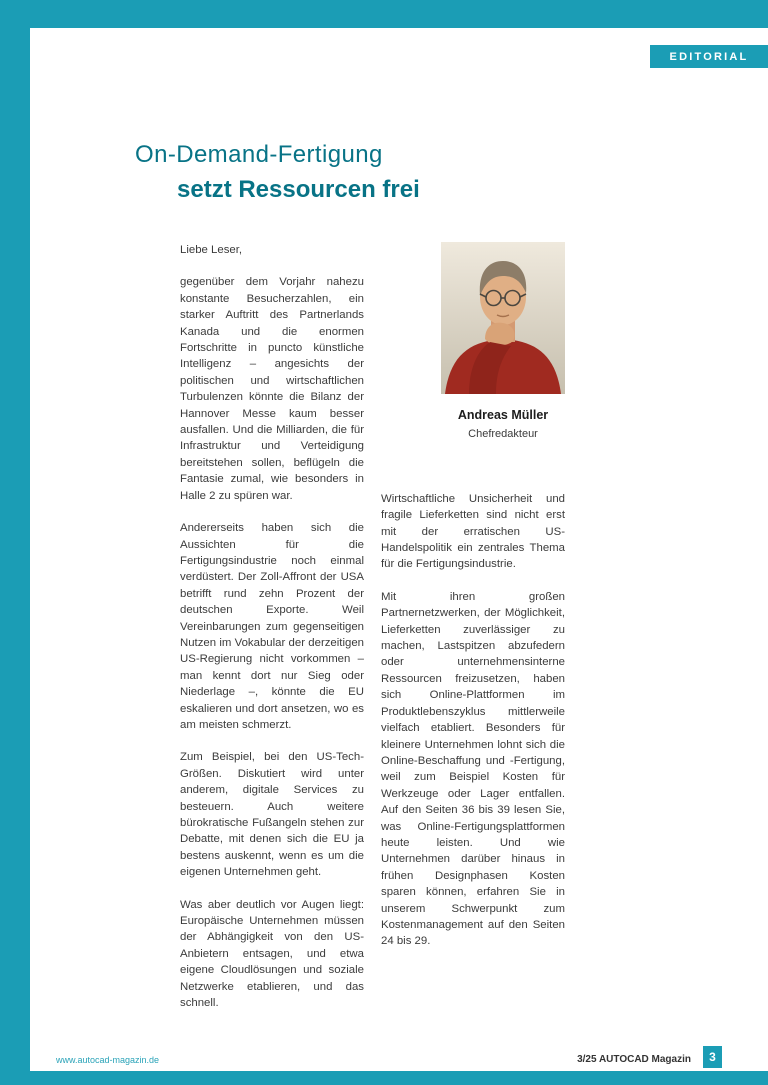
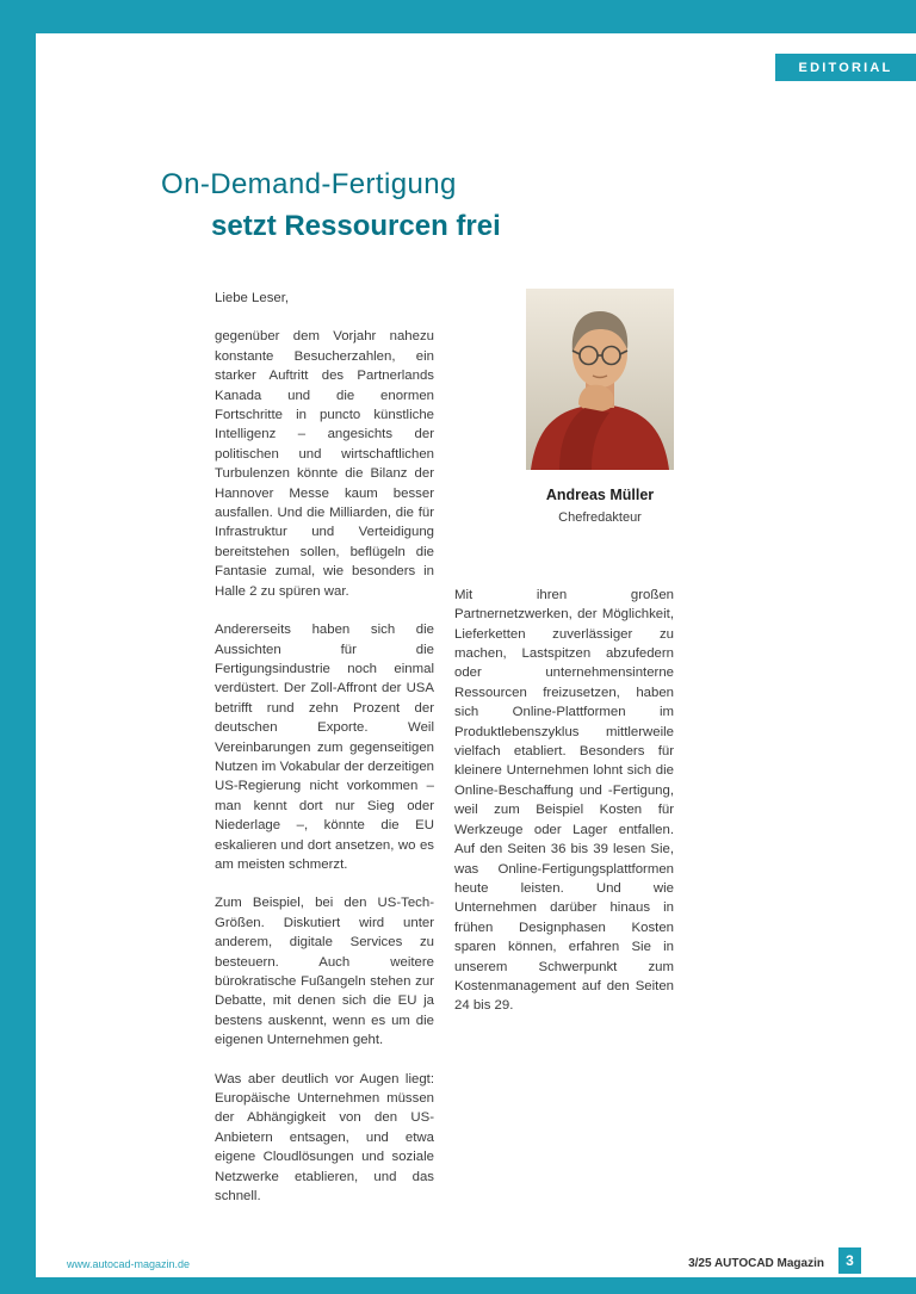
  EDITORIAL
  On-Demand-Fertigung
  setzt Ressourcen frei
  Liebe Leser,
  gegenüber dem Vorjahr nahezu konstante Besucherzahlen, ein starker Auftritt des Partnerlands Kanada und die enormen Fortschritte in puncto künstliche Intelligenz – angesichts der politischen und wirtschaftlichen Turbulenzen könnte die Bilanz der Hannover Messe kaum besser ausfallen. Und die Milliarden, die für Infrastruktur und Verteidigung bereitstehen sollen, beflügeln die Fantasie zumal, wie besonders in Halle 2 zu spüren war.
  Andererseits haben sich die Aussichten für die Fertigungsindustrie noch einmal verdüstert. Der Zoll-Affront der USA betrifft rund zehn Prozent der deutschen Exporte. Weil Vereinbarungen zum gegenseitigen Nutzen im Vokabular der derzeitigen US-Regierung nicht vorkommen – man kennt dort nur Sieg oder Niederlage –, könnte die EU eskalieren und dort ansetzen, wo es am meisten schmerzt.
  Zum Beispiel, bei den US-Tech-Größen. Diskutiert wird unter anderem, digitale Services zu besteuern. Auch weitere bürokratische Fußangeln stehen zur Debatte, mit denen sich die EU ja bestens auskennt, wenn es um die eigenen Unternehmen geht.
  Was aber deutlich vor Augen liegt: Europäische Unternehmen müssen der Abhängigkeit von den US-Anbietern entsagen, und etwa eigene Cloudlösungen und soziale Netzwerke etablieren, und das schnell.
  Andreas Müller
  Chefredakteur
- Wirtschaftliche Unsicherheit und fragile Lieferketten sind nicht erst mit der erratischen US-Handelspolitik ein zentrales Thema für die Fertigungsindustrie.
  Mit ihren großen Partnernetzwerken, der Möglichkeit, Lieferketten zuverlässiger zu machen, Lastspitzen abzufedern oder unternehmensinterne Ressourcen freizusetzen, haben sich Online-Plattformen im Produktlebenszyklus mittlerweile vielfach etabliert. Besonders für kleinere Unternehmen lohnt sich die Online-Beschaffung und -Fertigung, weil zum Beispiel Kosten für Werkzeuge oder Lager entfallen. Auf den Seiten 36 bis 39 lesen Sie, was Online-Fertigungsplattformen heute leisten. Und wie Unternehmen darüber hinaus in frühen Designphasen Kosten sparen können, erfahren Sie in unserem Schwerpunkt zum Kostenmanagement auf den Seiten 24 bis 29.
  www.autocad-magazin.de
  3/25 AUTOCAD Magazin
  3
